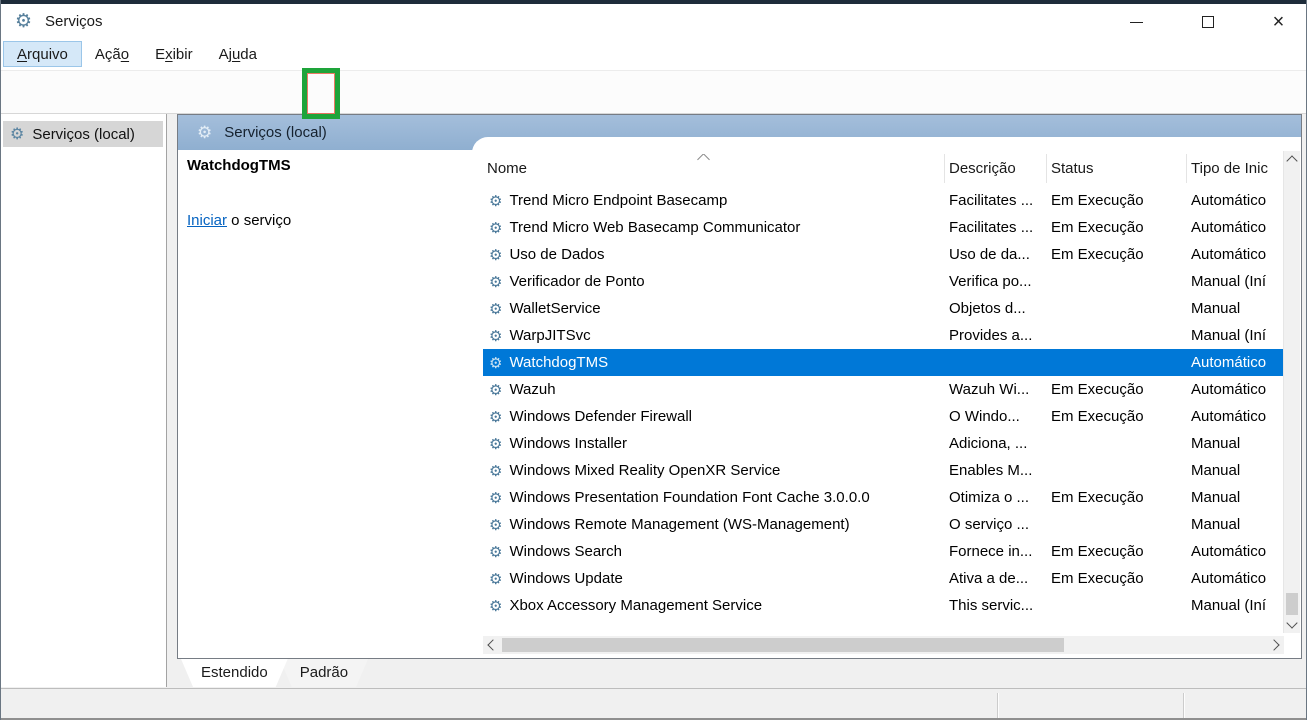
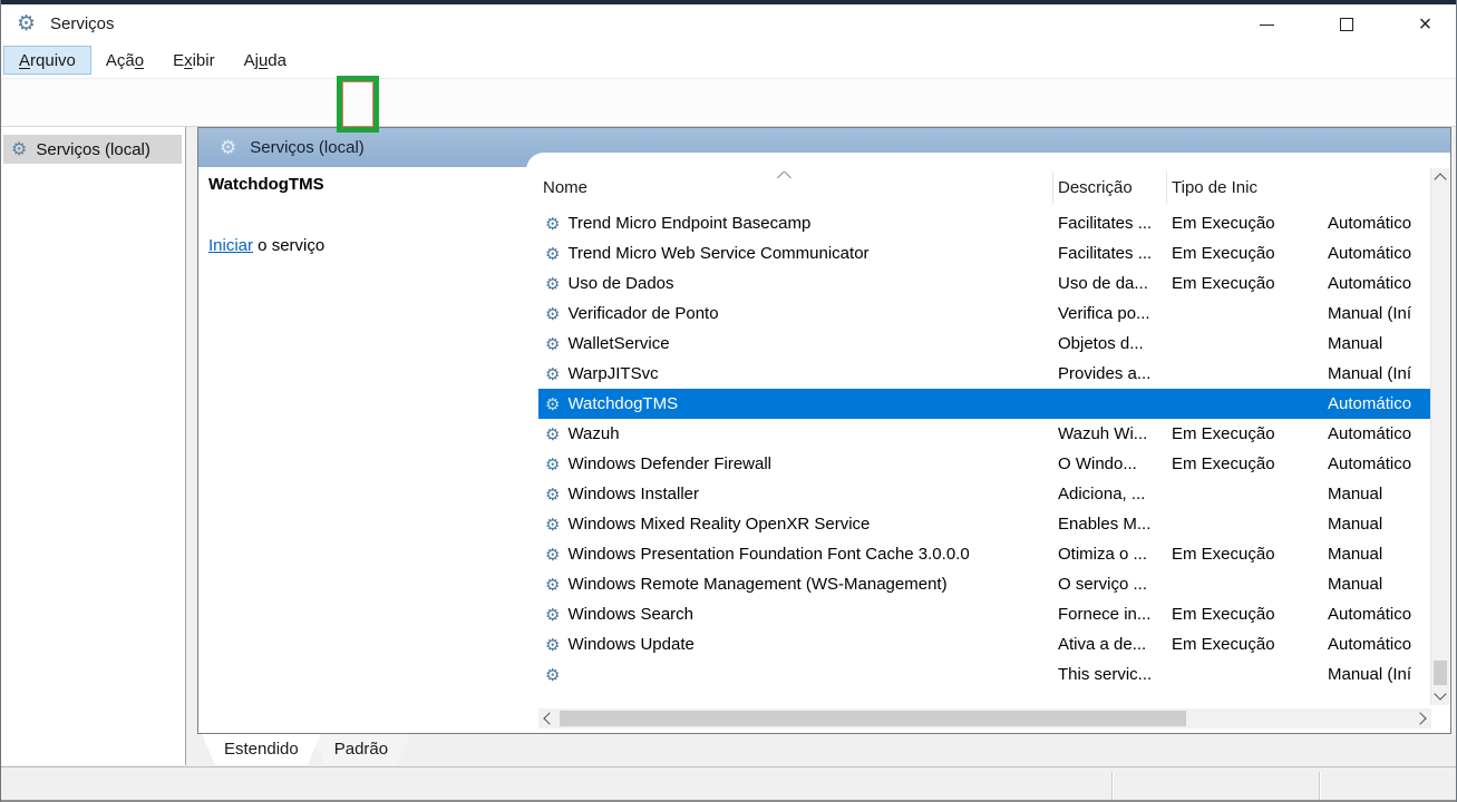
  ⚙
  Serviços
  ×
  Arquivo
  Ação
  Exibir
  Ajuda
  ⚙
  Serviços (local)
  ⚙
  Serviços (local)
  WatchdogTMS
  Iniciar o serviço
  Nome
  Descrição
- Status
  Tipo de Inic
  ⚙
  Trend Micro Endpoint Basecamp
  Facilitates ...
  Em Execução
  Automático
  ⚙
- Trend Micro Web Basecamp Communicator
+ Trend Micro Web Service Communicator
  Facilitates ...
  Em Execução
  Automático
  ⚙
  Uso de Dados
  Uso de da...
  Em Execução
  Automático
  ⚙
  Verificador de Ponto
  Verifica po...
  Manual (Iní
  ⚙
  WalletService
  Objetos d...
  Manual
  ⚙
  WarpJITSvc
  Provides a...
  Manual (Iní
  ⚙
  WatchdogTMS
  Automático
  ⚙
  Wazuh
  Wazuh Wi...
  Em Execução
  Automático
  ⚙
  Windows Defender Firewall
  O Windo...
  Em Execução
  Automático
  ⚙
  Windows Installer
  Adiciona, ...
  Manual
  ⚙
  Windows Mixed Reality OpenXR Service
  Enables M...
  Manual
  ⚙
  Windows Presentation Foundation Font Cache 3.0.0.0
  Otimiza o ...
  Em Execução
  Manual
  ⚙
  Windows Remote Management (WS-Management)
  O serviço ...
  Manual
  ⚙
  Windows Search
  Fornece in...
  Em Execução
  Automático
  ⚙
  Windows Update
  Ativa a de...
  Em Execução
  Automático
  ⚙
- Xbox Accessory Management Service
  This servic...
  Manual (Iní
  Estendido
  Padrão
